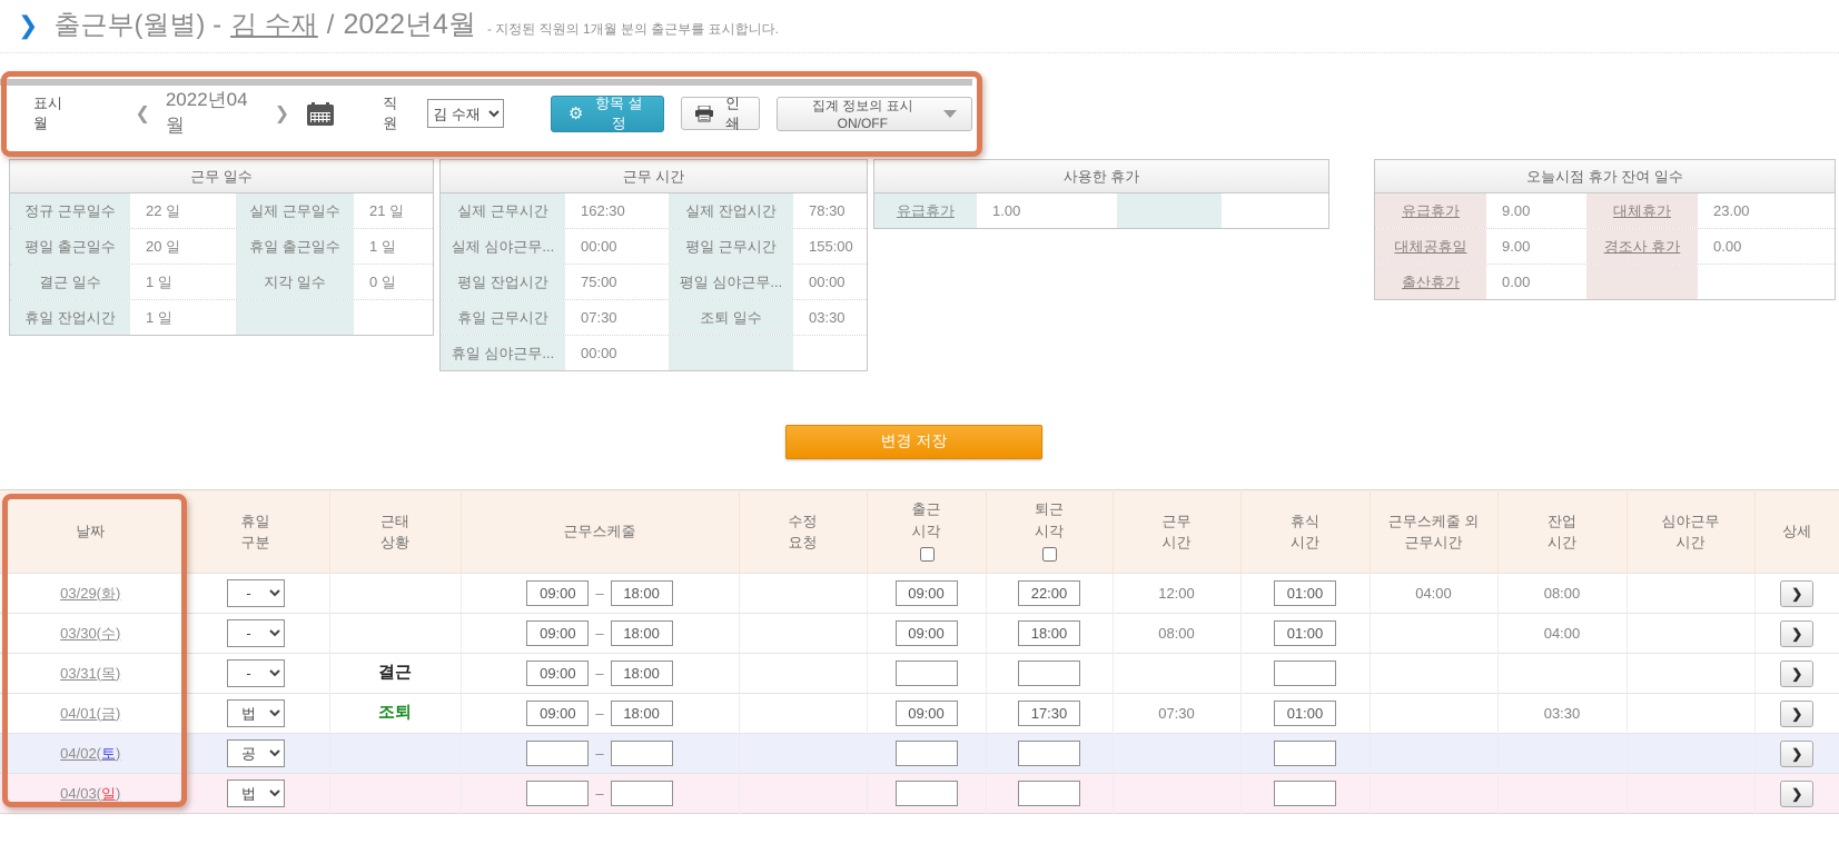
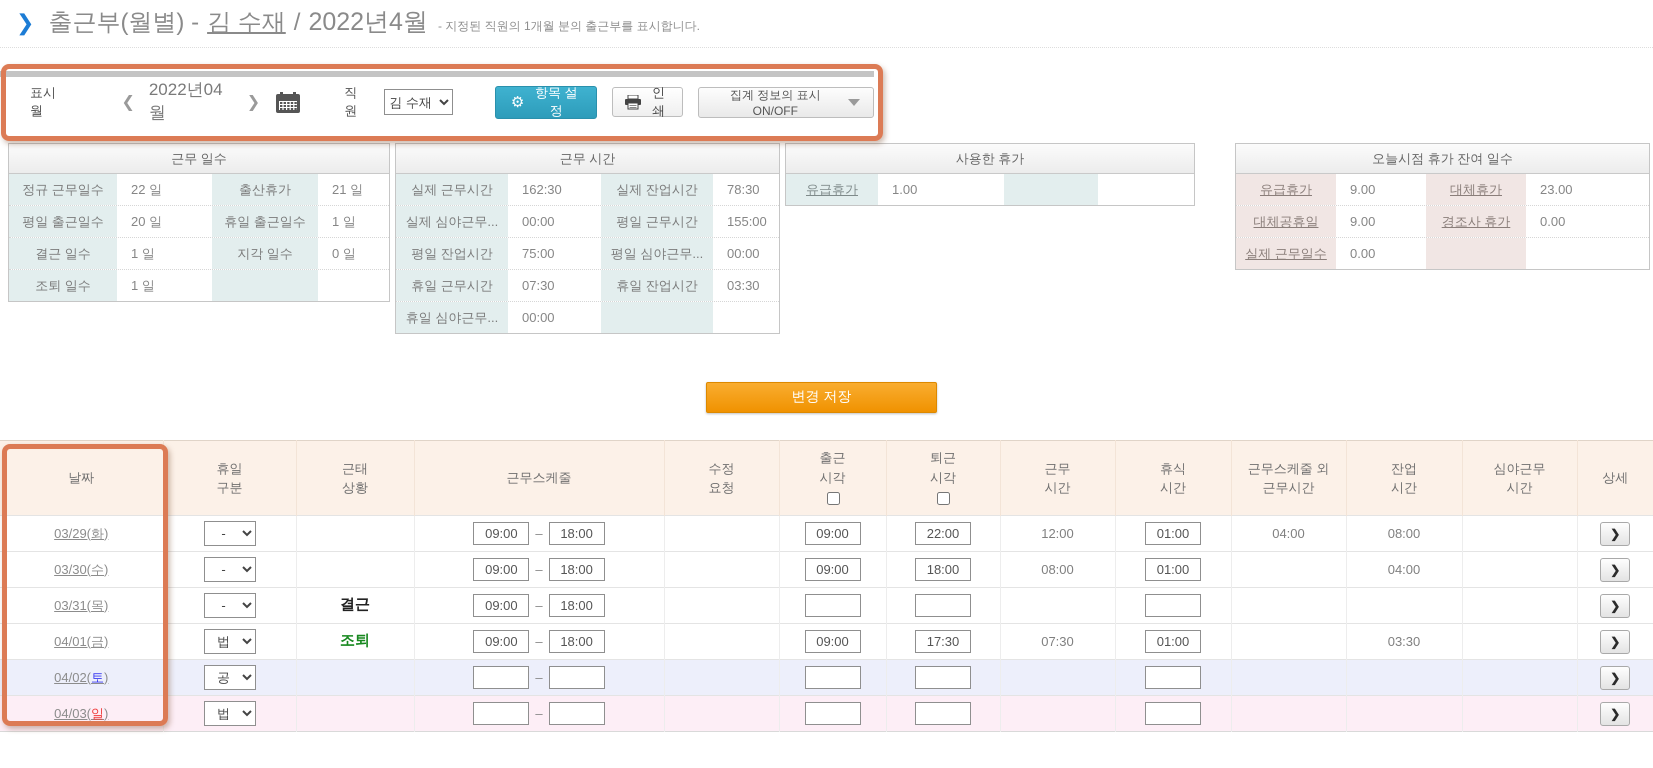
  ❯
  출근부(월별) -
  김 수재
  /
  2022년4월
  - 지정된 직원의 1개월 분의 출근부를 표시합니다.
  표시 월
  ❮
  2022년04월
  ❯
  직원
  김 수재
  ⚙
  항목 설정
  인쇄
  집계 정보의 표시 ON/OFF
  근무 일수
  정규 근무일수
  22 일
- 실제 근무일수
+ 출산휴가
  21 일
  평일 출근일수
  20 일
  휴일 출근일수
  1 일
  결근 일수
  1 일
  지각 일수
  0 일
- 휴일 잔업시간
+ 조퇴 일수
  1 일
  근무 시간
  실제 근무시간
  162:30
  실제 잔업시간
  78:30
  실제 심야근무...
  00:00
  평일 근무시간
  155:00
  평일 잔업시간
  75:00
  평일 심야근무...
  00:00
  휴일 근무시간
  07:30
- 조퇴 일수
+ 휴일 잔업시간
  03:30
  휴일 심야근무...
  00:00
  사용한 휴가
  유급휴가
  1.00
  오늘시점 휴가 잔여 일수
  유급휴가
  9.00
  대체휴가
  23.00
  대체공휴일
  9.00
  경조사 휴가
  0.00
- 출산휴가
+ 실제 근무일수
  0.00
  변경 저장
  날짜	휴일 구분	근태 상황	근무스케줄	수정 요청	출근 시각	퇴근 시각	근무 시간	휴식 시간	근무스케줄 외 근무시간	잔업 시간	심야근무 시간	상세
  03/29(화)			09:00 – 18:00		09:00	22:00	12:00	01:00	04:00	08:00		❯
  03/30(수)			09:00 – 18:00		09:00	18:00	08:00	01:00		04:00		❯
  03/31(목)		결근	09:00 – 18:00									❯
  04/01(금)	법	조퇴	09:00 – 18:00		09:00	17:30	07:30	01:00		03:30		❯
  04/02(토)	공		–									❯
  04/03(일)	법		–									❯
